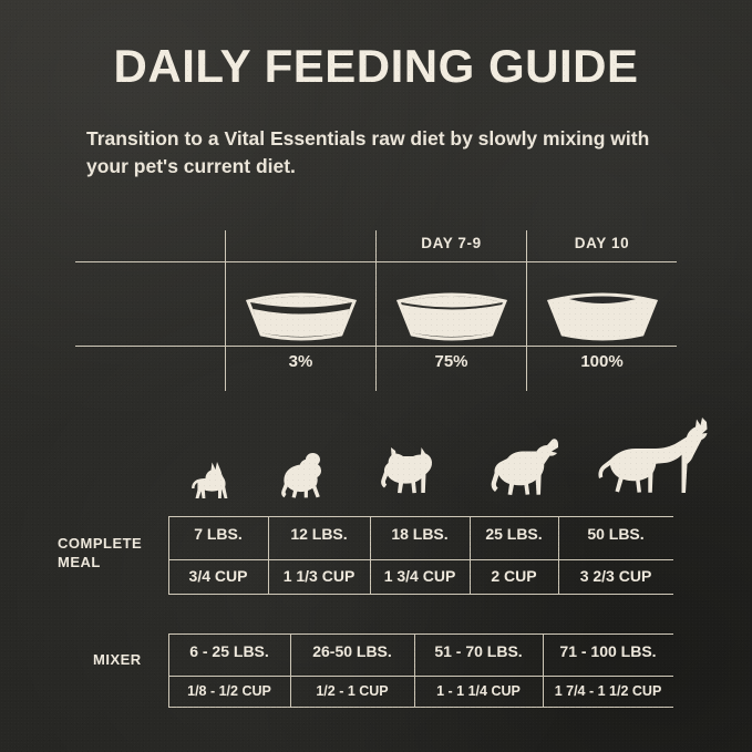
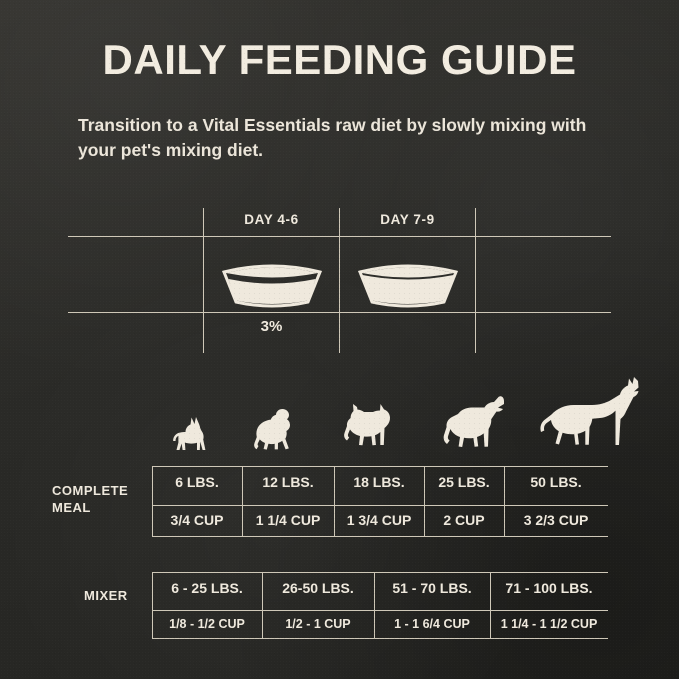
  DAILY FEEDING GUIDE
- Transition to a Vital Essentials raw diet by slowly mixing with your pet's current diet.
+ Transition to a Vital Essentials raw diet by slowly mixing with your pet's mixing diet.
+ DAY 4-6
  3%
  DAY 7-9
- 75%
- DAY 10
- 100%
  COMPLETE
  MEAL
- 7 LBS.
+ 6 LBS.
  12 LBS.
  18 LBS.
  25 LBS.
  50 LBS.
  3/4 CUP
- 1 1/3 CUP
+ 1 1/4 CUP
  1 3/4 CUP
  2 CUP
  3 2/3 CUP
  MIXER
  6 - 25 LBS.
  26-50 LBS.
  51 - 70 LBS.
  71 - 100 LBS.
  1/8 - 1/2 CUP
  1/2 - 1 CUP
- 1 - 1 1/4 CUP
+ 1 - 1 6/4 CUP
- 1 7/4 - 1 1/2 CUP
+ 1 1/4 - 1 1/2 CUP
